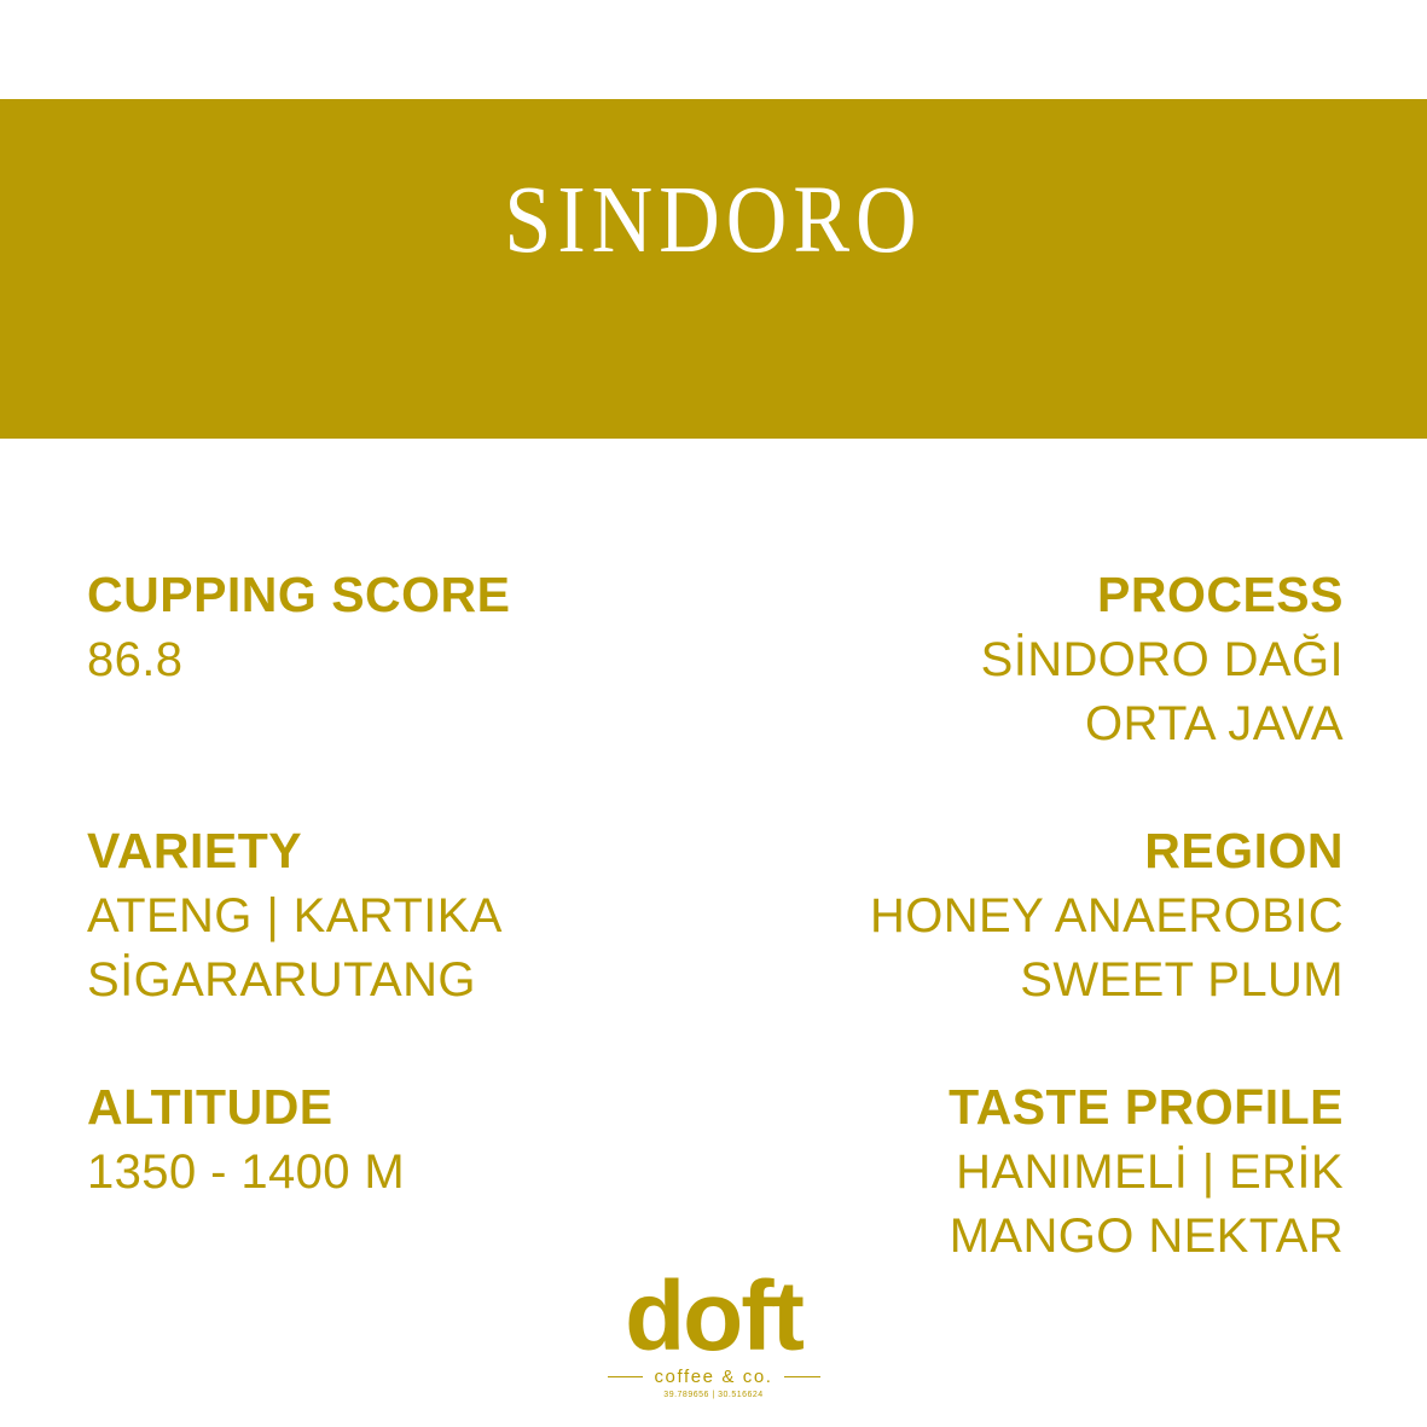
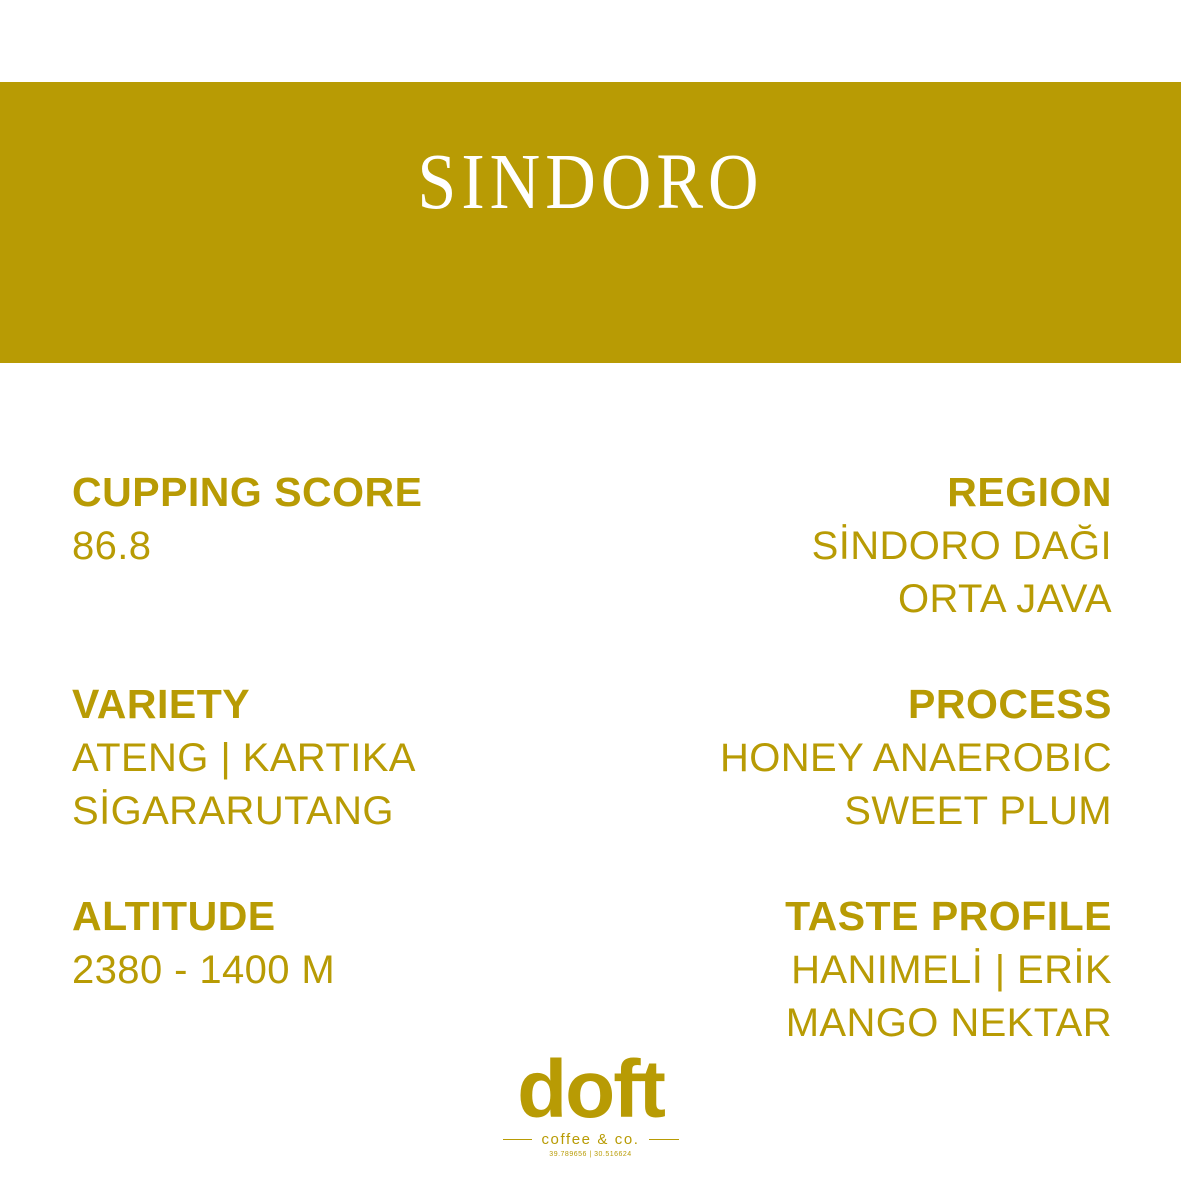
  SINDORO
  CUPPING SCORE
  86.8
- PROCESS
+ REGION
  SİNDORO DAĞI
  ORTA JAVA
  VARIETY
  ATENG | KARTIKA
  SİGARARUTANG
- REGION
+ PROCESS
  HONEY ANAEROBIC
  SWEET PLUM
  ALTITUDE
- 1350 - 1400 M
+ 2380 - 1400 M
  TASTE PROFILE
  HANIMELİ | ERİK
  MANGO NEKTAR
  doft
  coffee & co.
